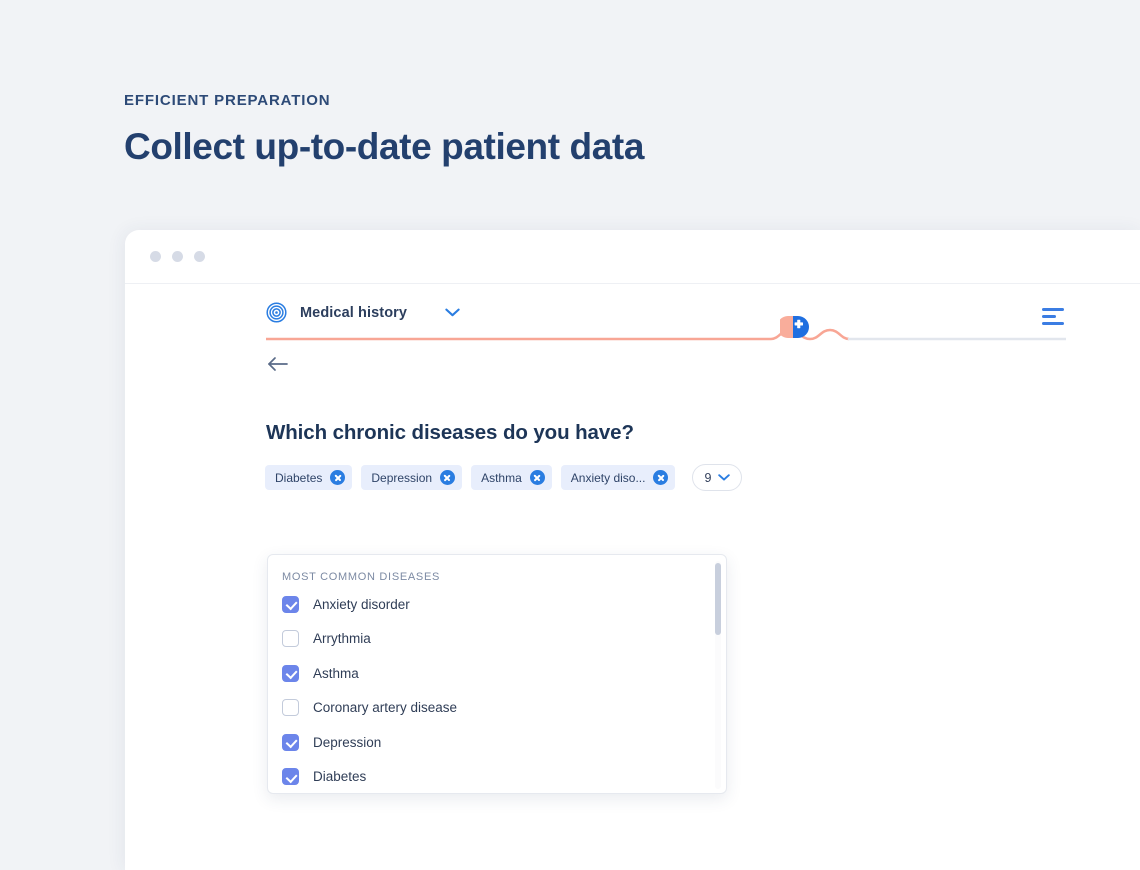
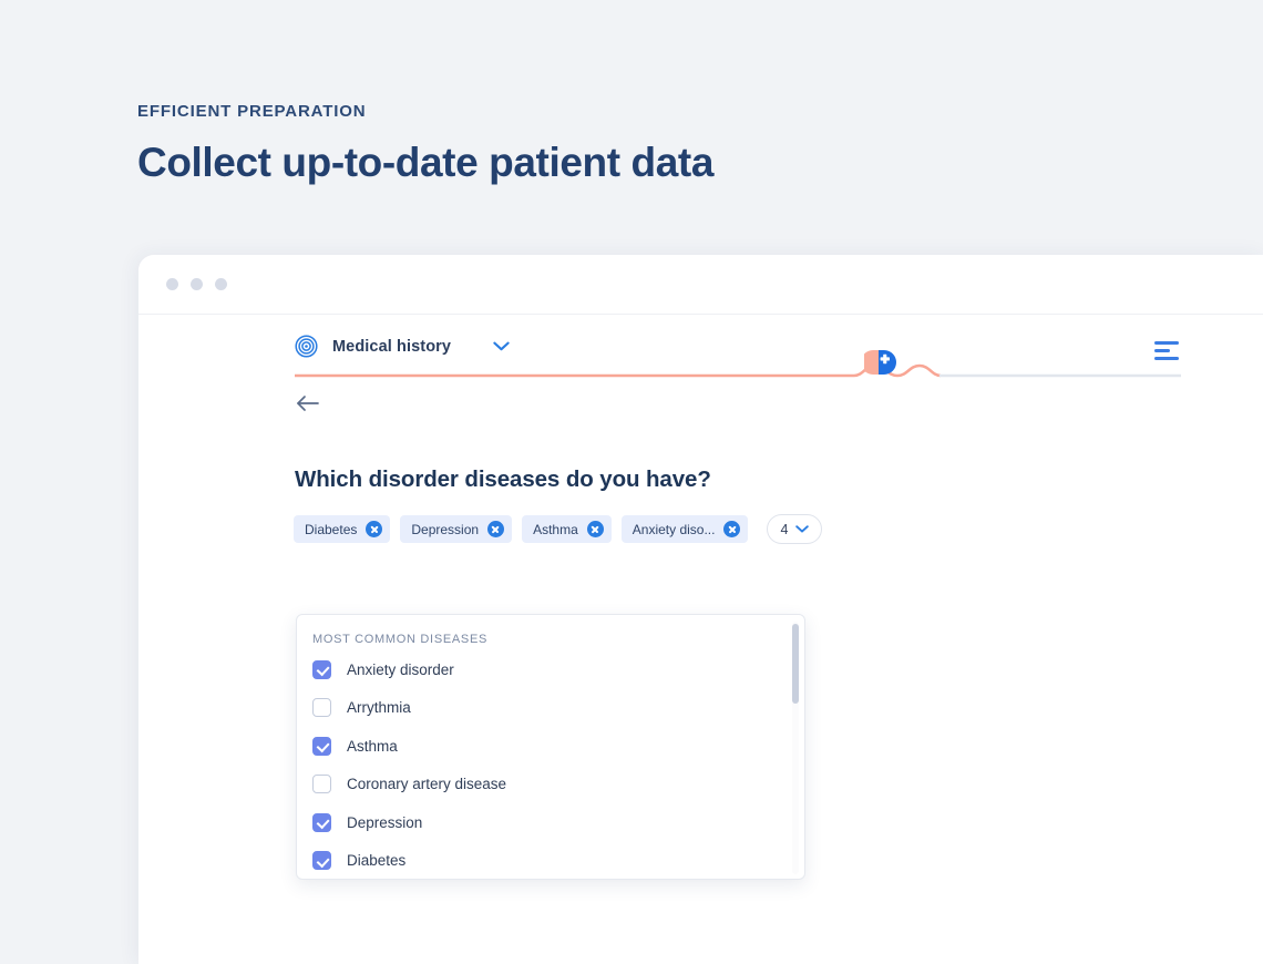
  EFFICIENT PREPARATION
  Collect up-to-date patient data
  Medical history
- Which chronic diseases do you have?
+ Which disorder diseases do you have?
  Diabetes
  Depression
  Asthma
  Anxiety diso...
- 9
+ 4
  MOST COMMON DISEASES
  Anxiety disorder
  Arrythmia
  Asthma
  Coronary artery disease
  Depression
  Diabetes
